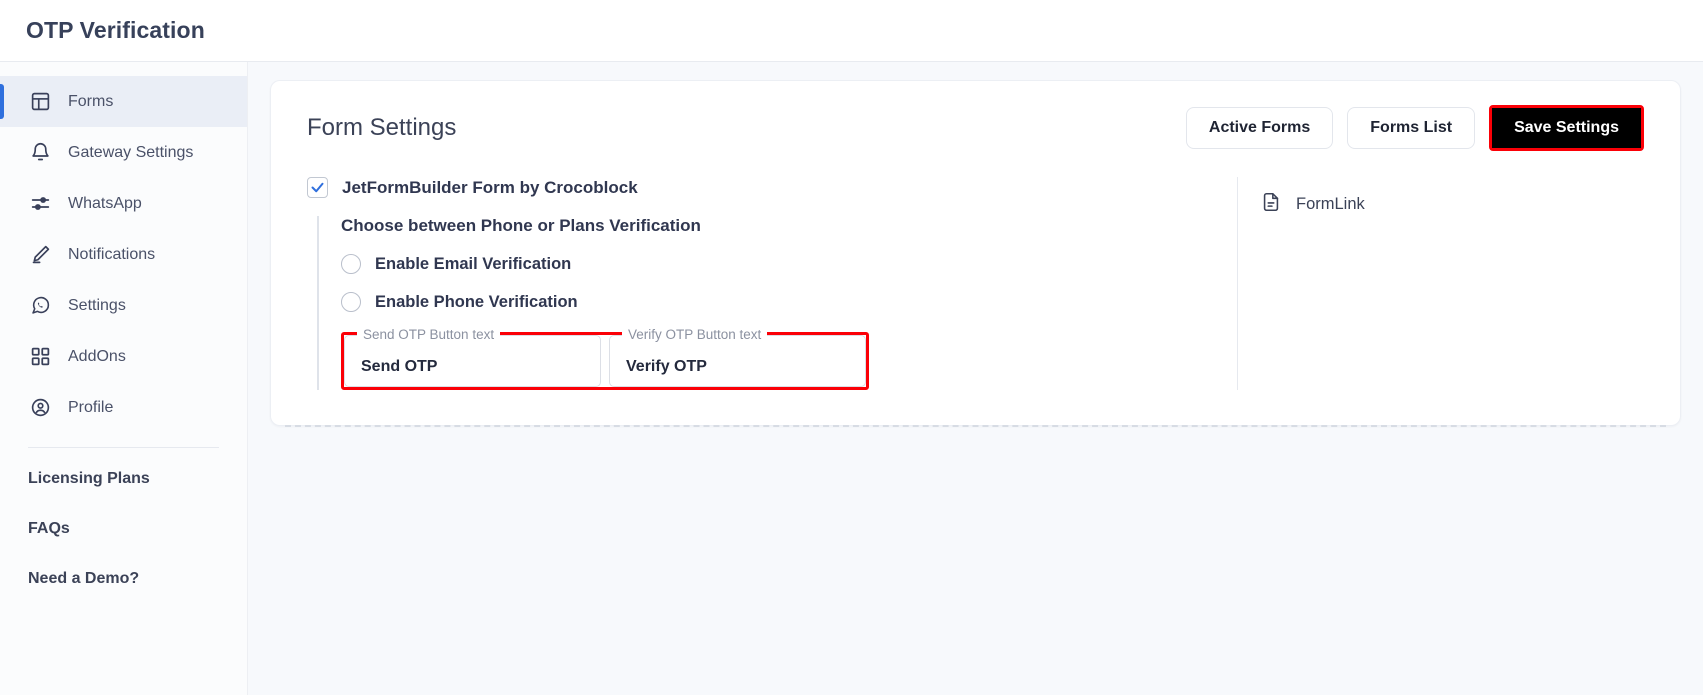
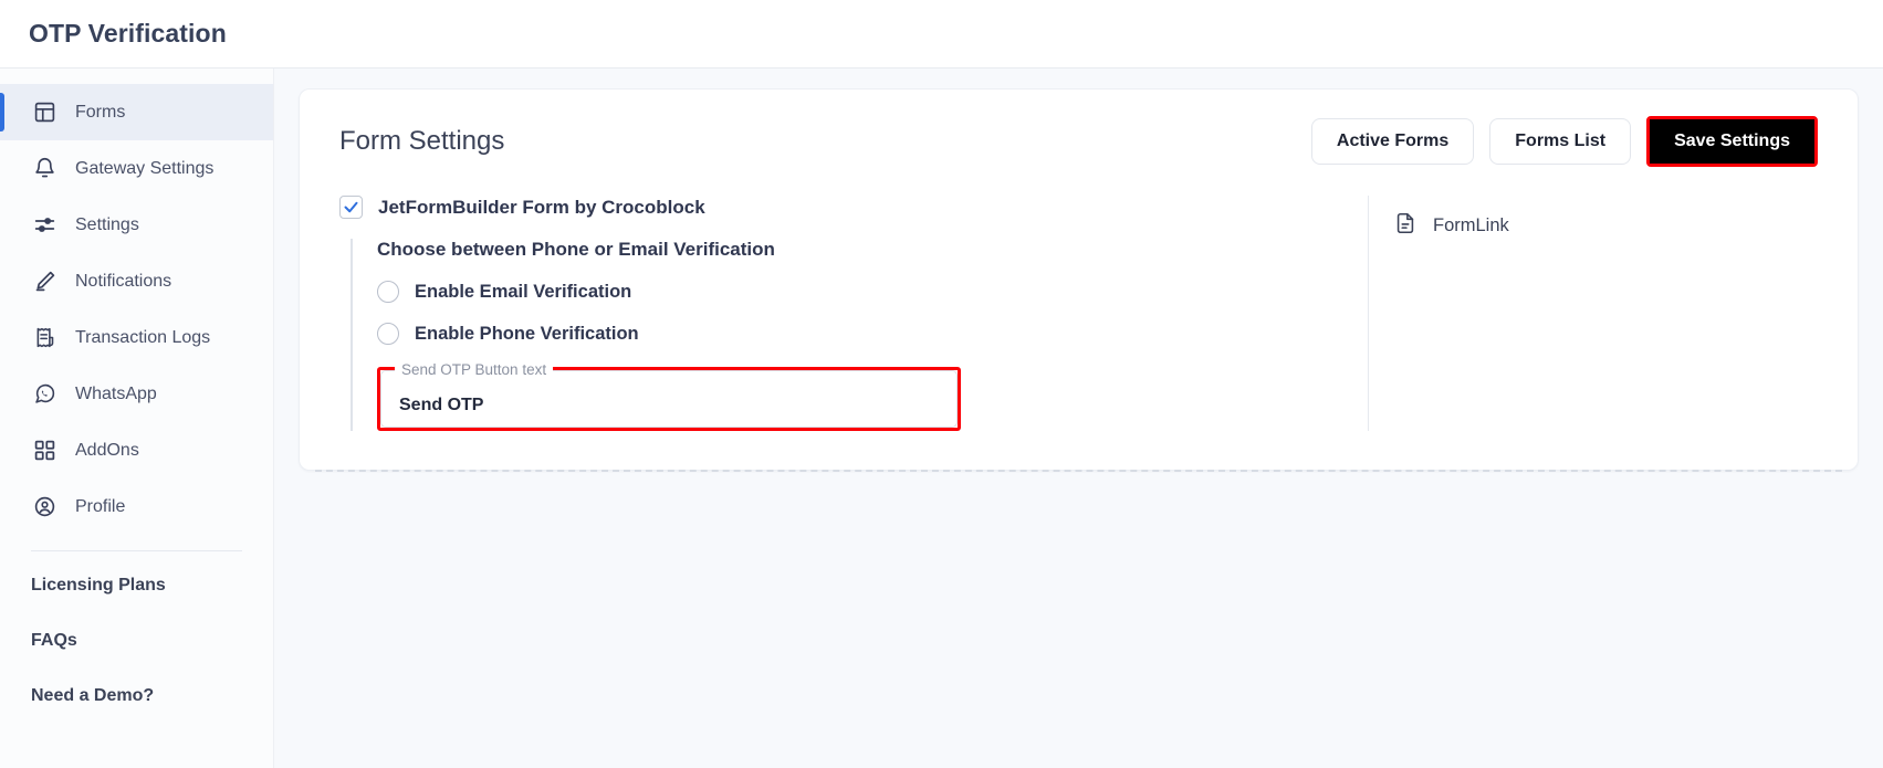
  OTP Verification
  Forms
  Gateway Settings
- WhatsApp
+ Settings
  Notifications
+ Transaction Logs
- Settings
+ WhatsApp
  AddOns
  Profile
  Licensing Plans
  FAQs
  Need a Demo?
  Form Settings
  Active Forms
  Forms List
  Save Settings
  JetFormBuilder Form by Crocoblock
- Choose between Phone or Plans Verification
+ Choose between Phone or Email Verification
  Enable Email Verification
  Enable Phone Verification
  Send OTP Button text
  Send OTP
- Verify OTP Button text
- Verify OTP
  FormLink
